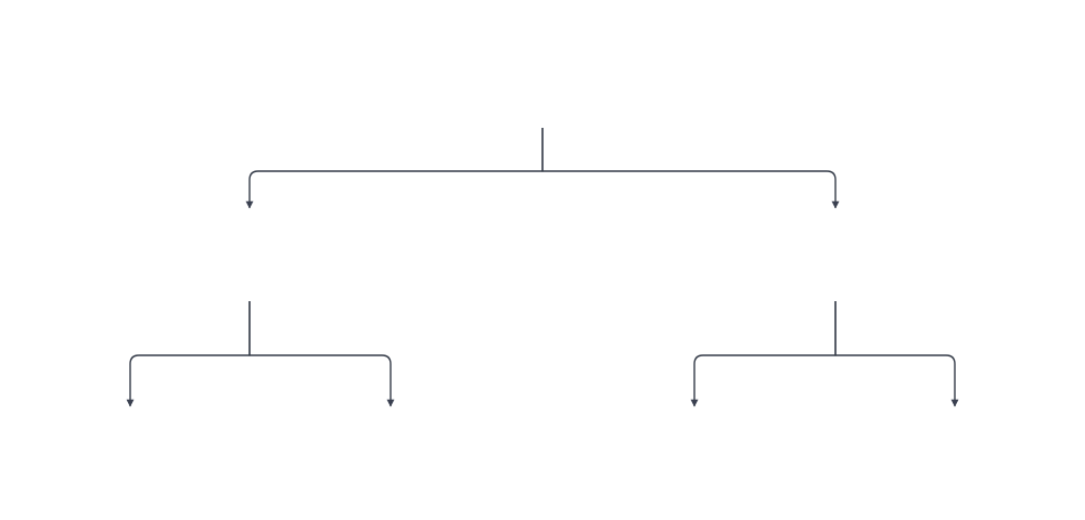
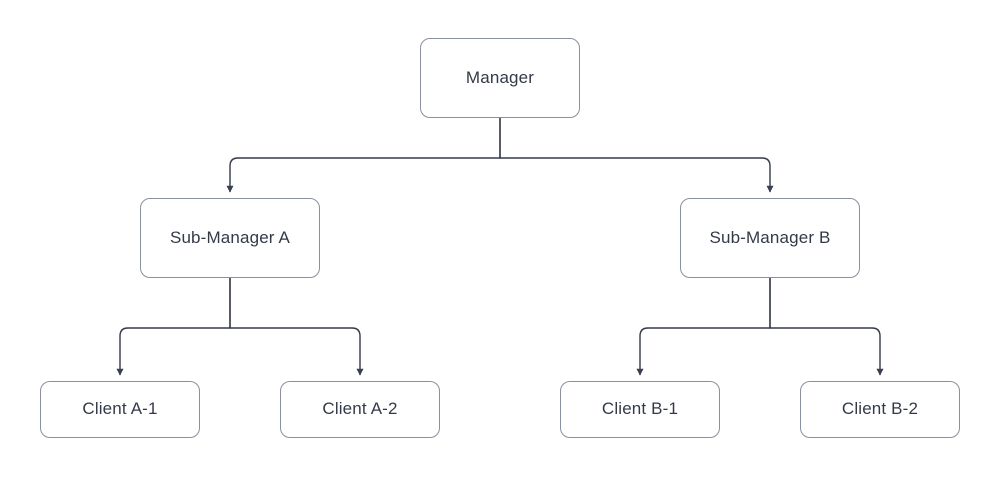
+ Manager
+ Sub-Manager A
+ Sub-Manager B
+ Client A-1
+ Client A-2
+ Client B-1
+ Client B-2
